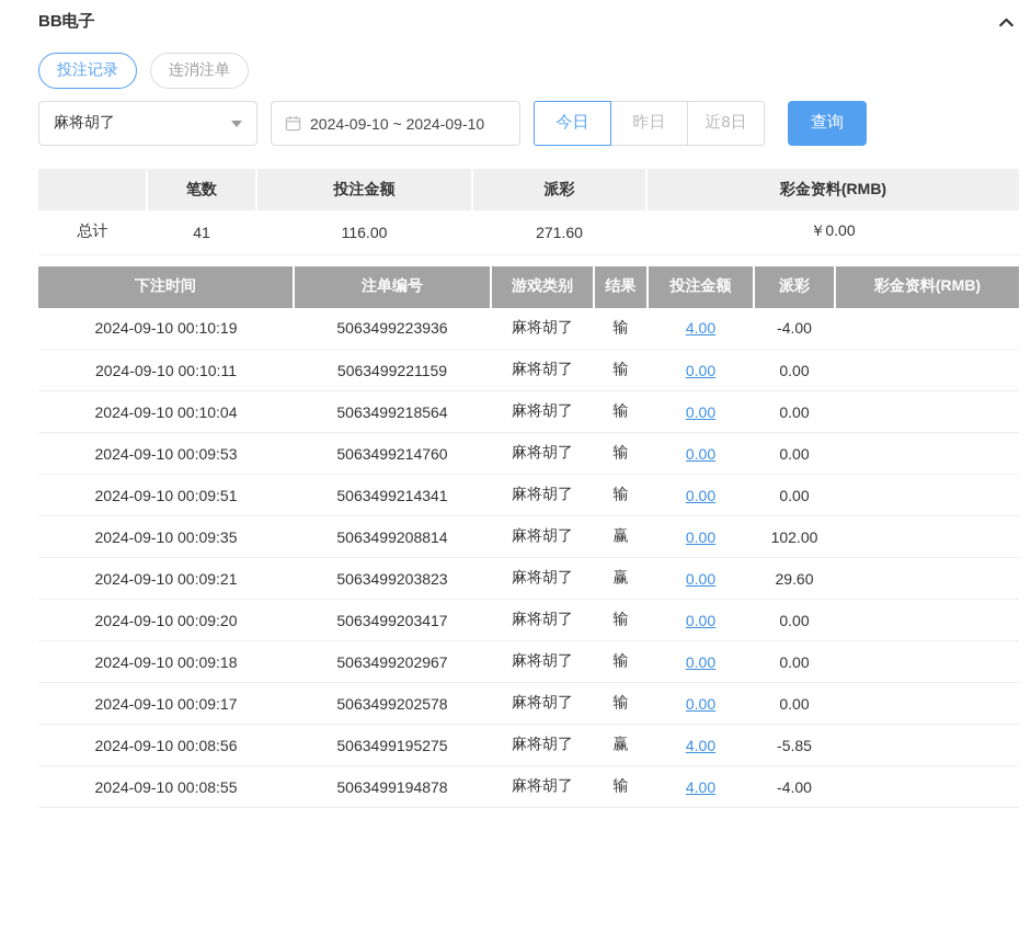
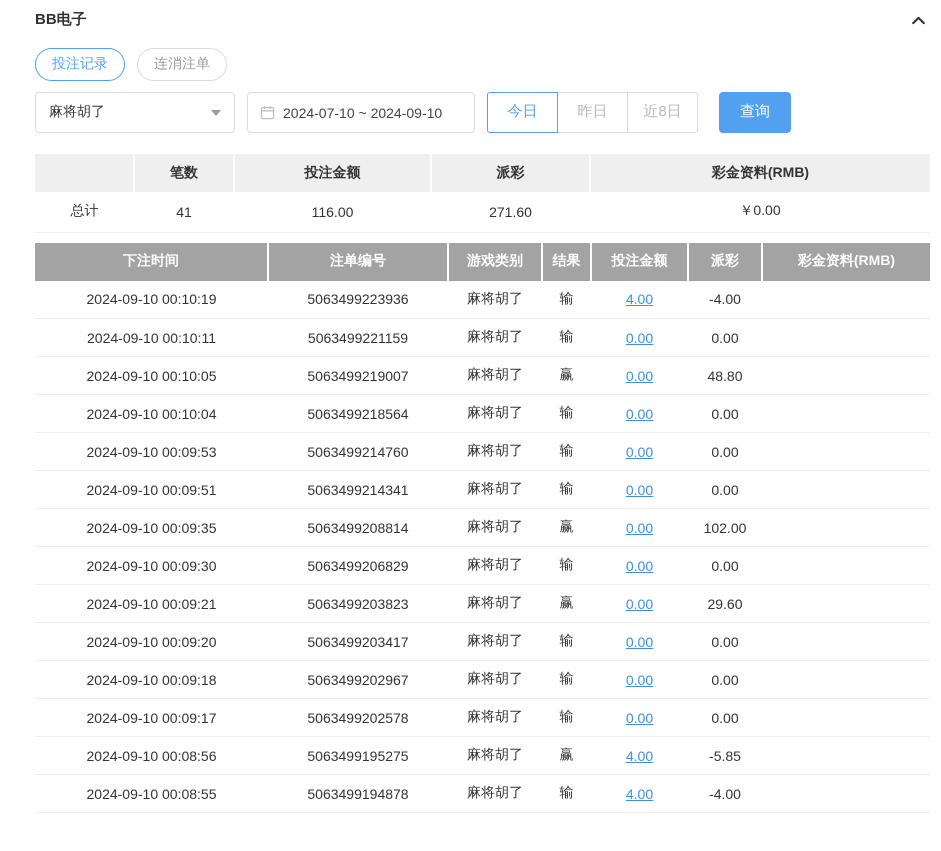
  BB电子
  投注记录
  连消注单
  麻将胡了
- 2024-09-10 ~ 2024-09-10
+ 2024-07-10 ~ 2024-09-10
  今日
  昨日
  近8日
  查询
  	笔数	投注金额	派彩	彩金资料(RMB)
  总计	41	116.00	271.60	￥0.00
  下注时间	注单编号	游戏类别	结果	投注金额	派彩	彩金资料(RMB)
  2024-09-10 00:10:19	5063499223936	麻将胡了	输	4.00	-4.00
  2024-09-10 00:10:11	5063499221159	麻将胡了	输	0.00	0.00
+ 2024-09-10 00:10:05	5063499219007	麻将胡了	赢	0.00	48.80
  2024-09-10 00:10:04	5063499218564	麻将胡了	输	0.00	0.00
  2024-09-10 00:09:53	5063499214760	麻将胡了	输	0.00	0.00
  2024-09-10 00:09:51	5063499214341	麻将胡了	输	0.00	0.00
  2024-09-10 00:09:35	5063499208814	麻将胡了	赢	0.00	102.00
+ 2024-09-10 00:09:30	5063499206829	麻将胡了	输	0.00	0.00
  2024-09-10 00:09:21	5063499203823	麻将胡了	赢	0.00	29.60
  2024-09-10 00:09:20	5063499203417	麻将胡了	输	0.00	0.00
  2024-09-10 00:09:18	5063499202967	麻将胡了	输	0.00	0.00
  2024-09-10 00:09:17	5063499202578	麻将胡了	输	0.00	0.00
  2024-09-10 00:08:56	5063499195275	麻将胡了	赢	4.00	-5.85
  2024-09-10 00:08:55	5063499194878	麻将胡了	输	4.00	-4.00
